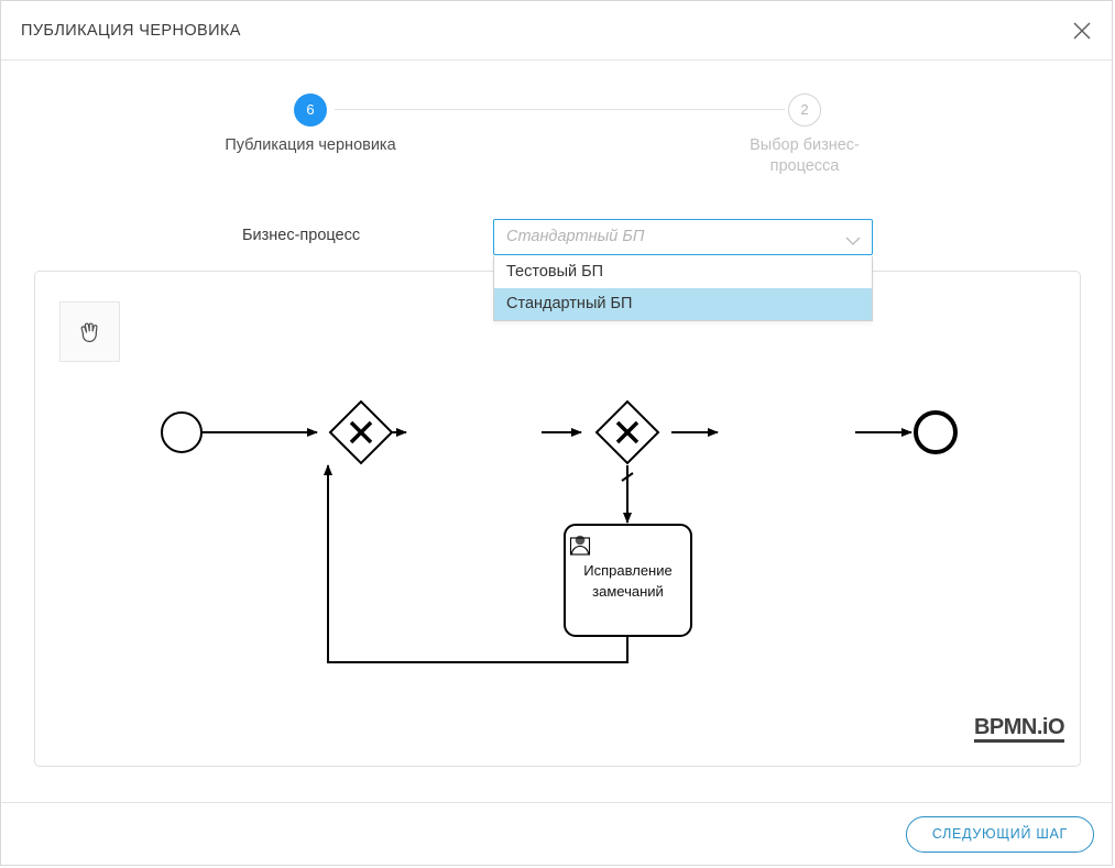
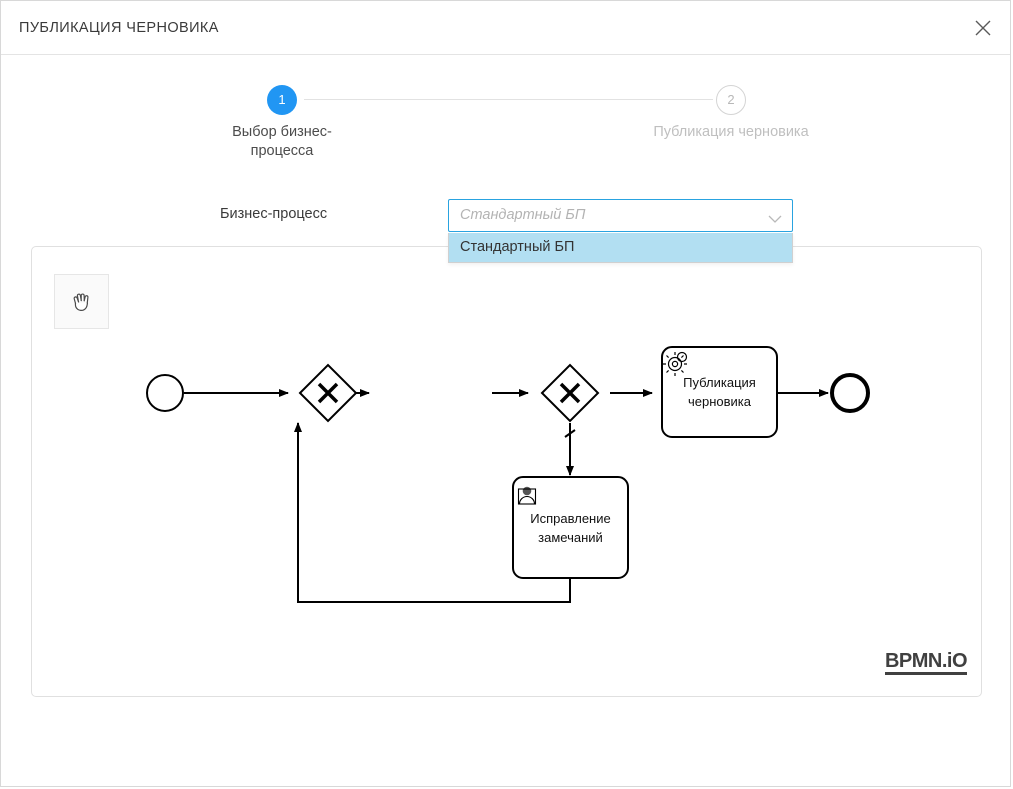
  ПУБЛИКАЦИЯ ЧЕРНОВИКА
- 6
+ 1
- Публикация черновика
+ Выбор бизнес-процесса
  2
- Выбор бизнес-процесса
+ Публикация черновика
  Бизнес-процесс
  Стандартный БП
- Тестовый БП
  Стандартный БП
+ Публикация
+ черновика
  Исправление
  замечаний
  BPMN.iO
- СЛЕДУЮЩИЙ ШАГ
